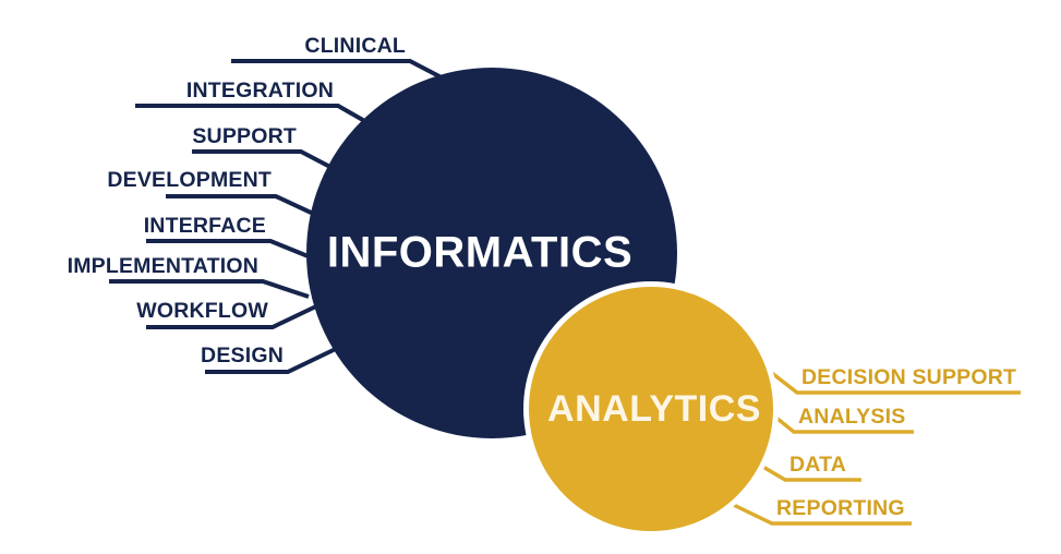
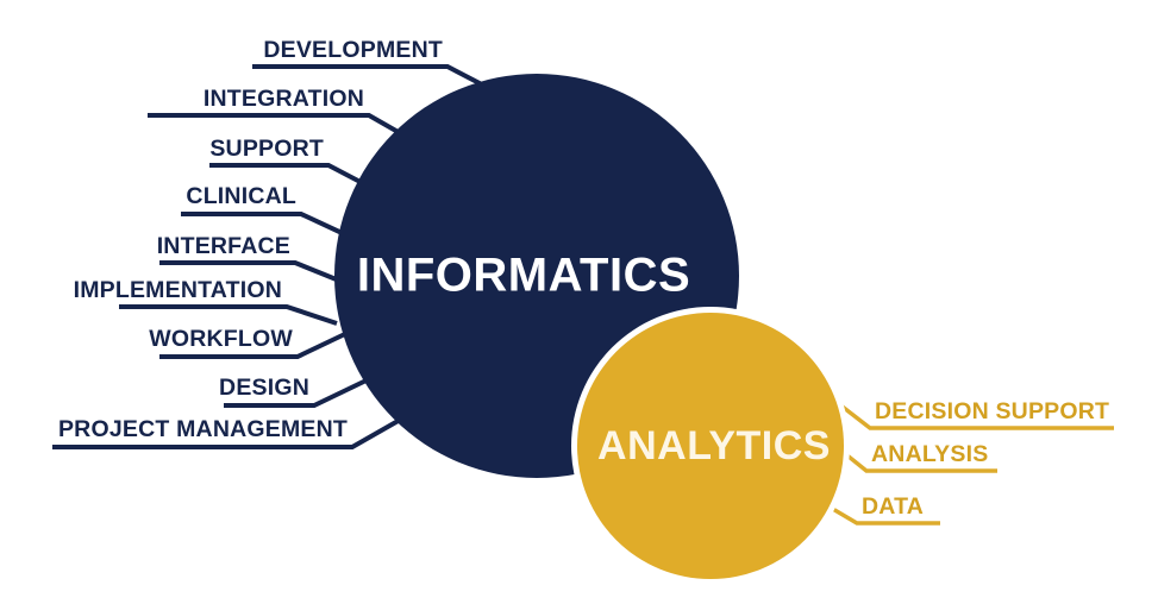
- CLINICAL
+ DEVELOPMENT
  INTEGRATION
  SUPPORT
- DEVELOPMENT
+ CLINICAL
  INTERFACE
  IMPLEMENTATION
  WORKFLOW
  DESIGN
+ PROJECT MANAGEMENT
  DECISION SUPPORT
  ANALYSIS
  DATA
- REPORTING
  INFORMATICS
  ANALYTICS
